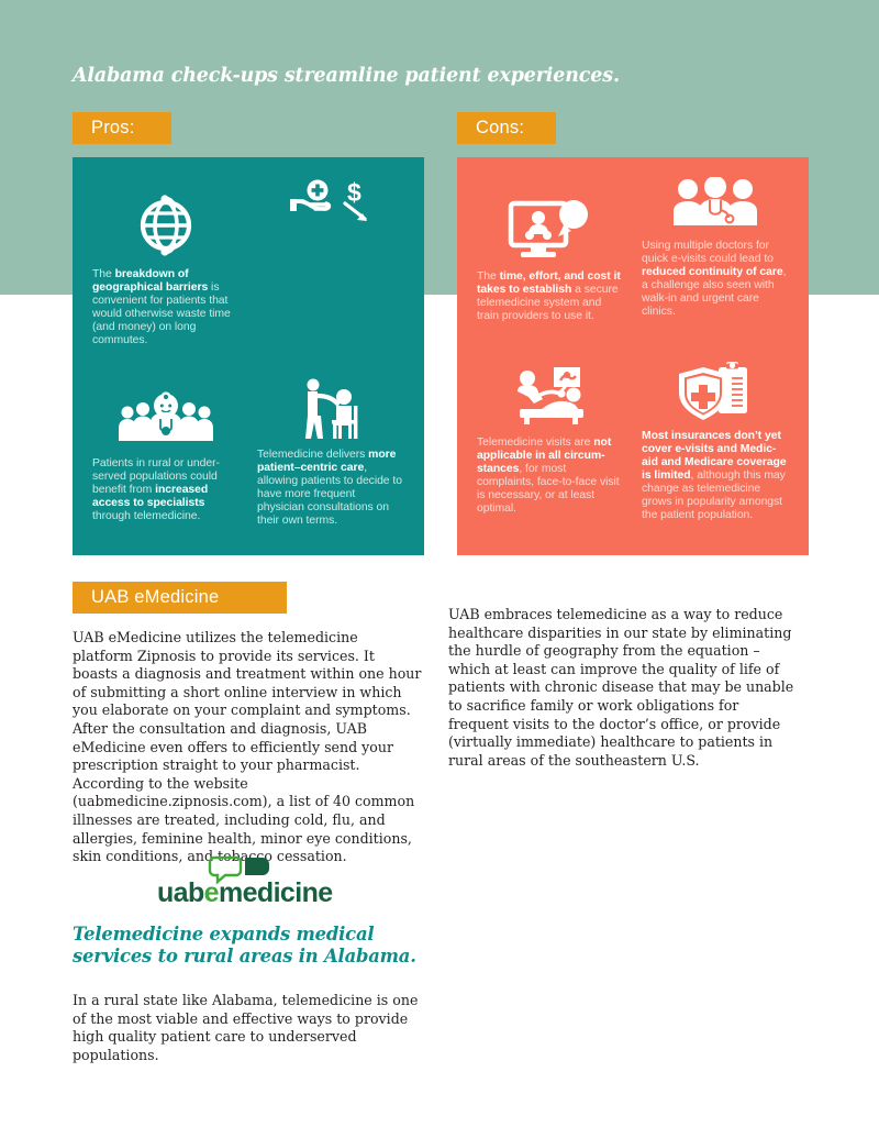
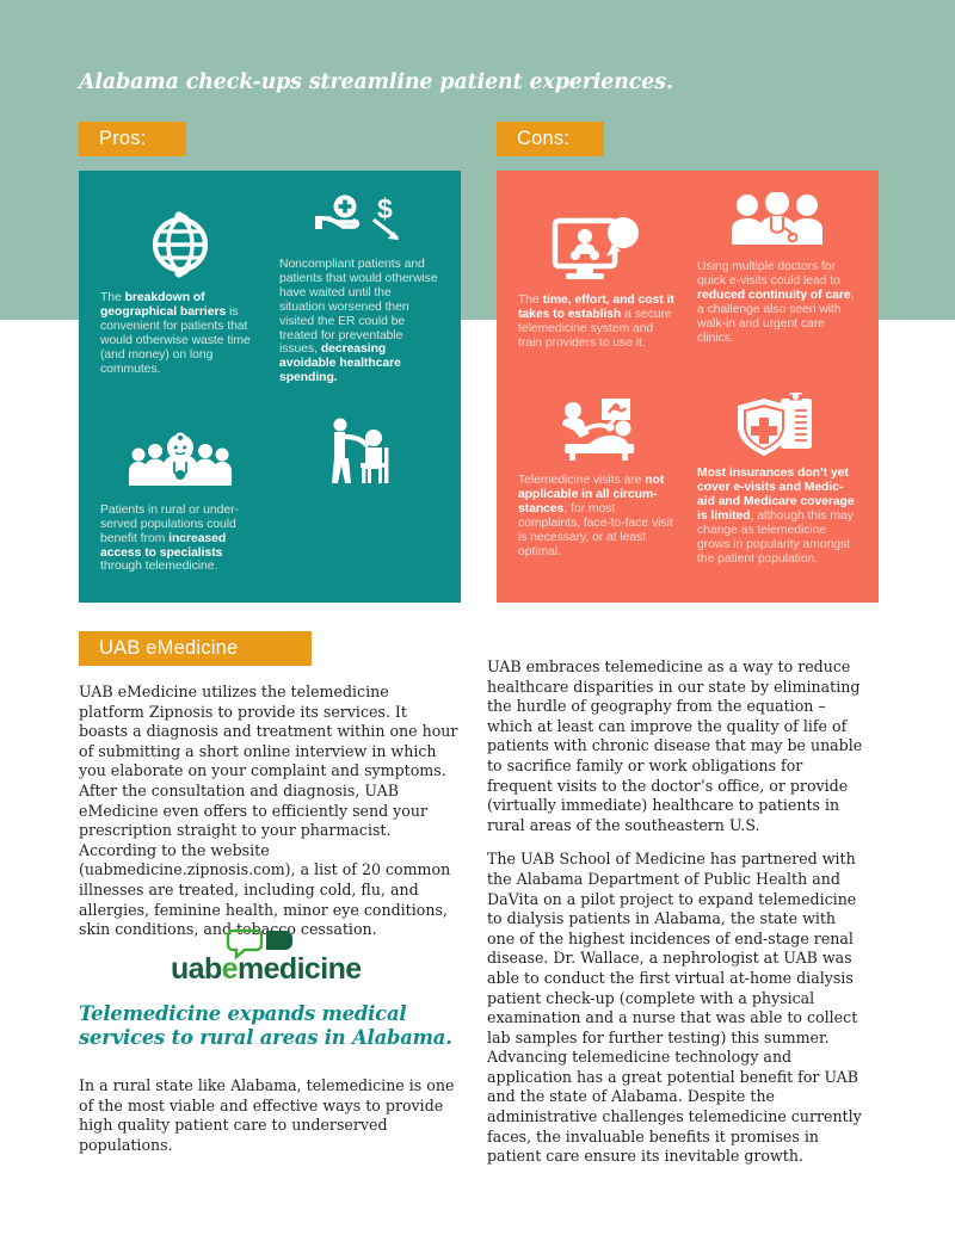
  Alabama check-ups streamline patient experiences.
  Pros:
  Cons:
  UAB eMedicine
  The breakdown of geographical barriers is convenient for patients that would otherwise waste time (and money) on long commutes.
  $
+ Noncompliant patients and patients that would otherwise have waited until the situation worsened then visited the ER could be treated for preventable issues, decreasing avoidable healthcare spending.
  Patients in rural or under-served populations could benefit from increased access to specialists through telemedicine.
- Telemedicine delivers more patient–centric care, allowing patients to decide to have more frequent physician consultations on their own terms.
  The time, effort, and cost it takes to establish a secure telemedicine system and train providers to use it.
  Using multiple doctors for quick e-visits could lead to reduced continuity of care, a challenge also seen with walk-in and urgent care clinics.
  Telemedicine visits are not applicable in all circum-stances, for most complaints, face-to-face visit is necessary, or at least optimal.
  Most insurances don’t yet cover e-visits and Medic-aid and Medicare coverage is limited, although this may change as telemedicine grows in popularity amongst the patient population.
- UAB eMedicine utilizes the telemedicine platform Zipnosis to provide its services. It boasts a diagnosis and treatment within one hour of submitting a short online interview in which you elaborate on your complaint and symptoms. After the consultation and diagnosis, UAB eMedicine even offers to efficiently send your prescription straight to your pharmacist. According to the website (uabmedicine.zipnosis.com), a list of 40 common illnesses are treated, including cold, flu, and allergies, feminine health, minor eye conditions, skin conditions, and tobacco cessation.
+ UAB eMedicine utilizes the telemedicine platform Zipnosis to provide its services. It boasts a diagnosis and treatment within one hour of submitting a short online interview in which you elaborate on your complaint and symptoms. After the consultation and diagnosis, UAB eMedicine even offers to efficiently send your prescription straight to your pharmacist. According to the website (uabmedicine.zipnosis.com), a list of 20 common illnesses are treated, including cold, flu, and allergies, feminine health, minor eye conditions, skin conditions, and tobacco cessation.
  uabemedicine
  Telemedicine expands medical services to rural areas in Alabama.
  In a rural state like Alabama, telemedicine is one of the most viable and effective ways to provide high quality patient care to underserved populations.
  UAB embraces telemedicine as a way to reduce healthcare disparities in our state by eliminating the hurdle of geography from the equation – which at least can improve the quality of life of patients with chronic disease that may be unable to sacrifice family or work obligations for frequent visits to the doctor’s office, or provide (virtually immediate) healthcare to patients in rural areas of the southeastern U.S.
+ The UAB School of Medicine has partnered with the Alabama Department of Public Health and DaVita on a pilot project to expand telemedicine to dialysis patients in Alabama, the state with one of the highest incidences of end-stage renal disease. Dr. Wallace, a nephrologist at UAB was able to conduct the first virtual at-home dialysis patient check-up (complete with a physical examination and a nurse that was able to collect lab samples for further testing) this summer. Advancing telemedicine technology and application has a great potential benefit for UAB and the state of Alabama. Despite the administrative challenges telemedicine currently faces, the invaluable benefits it promises in patient care ensure its inevitable growth.
